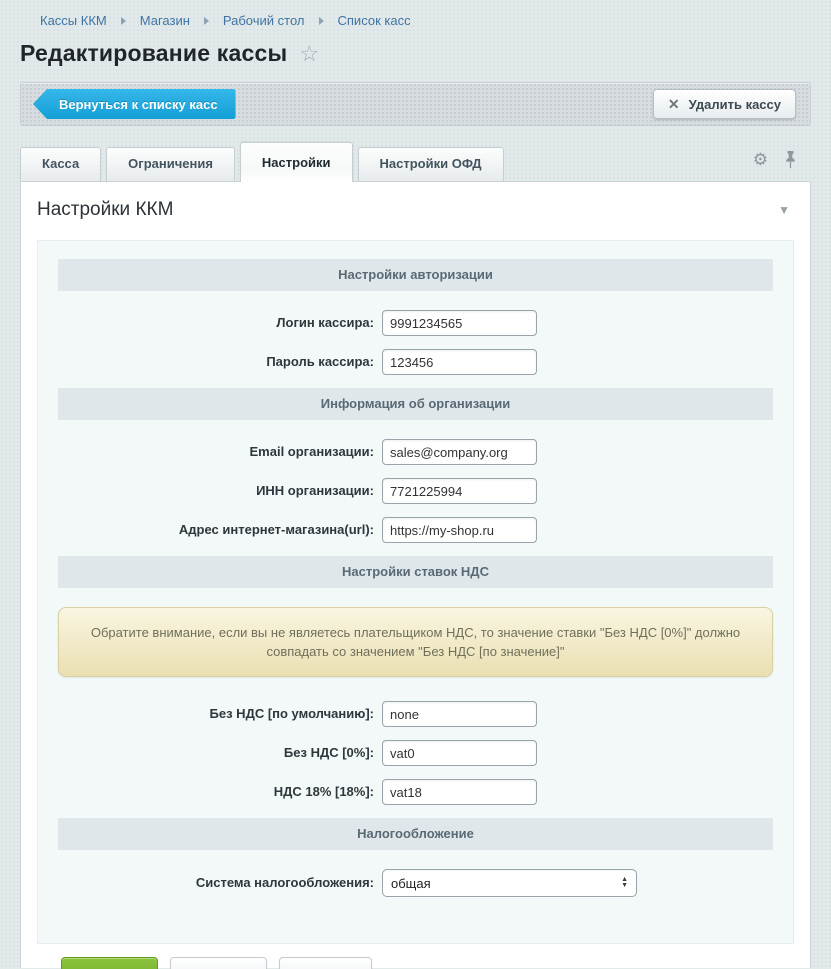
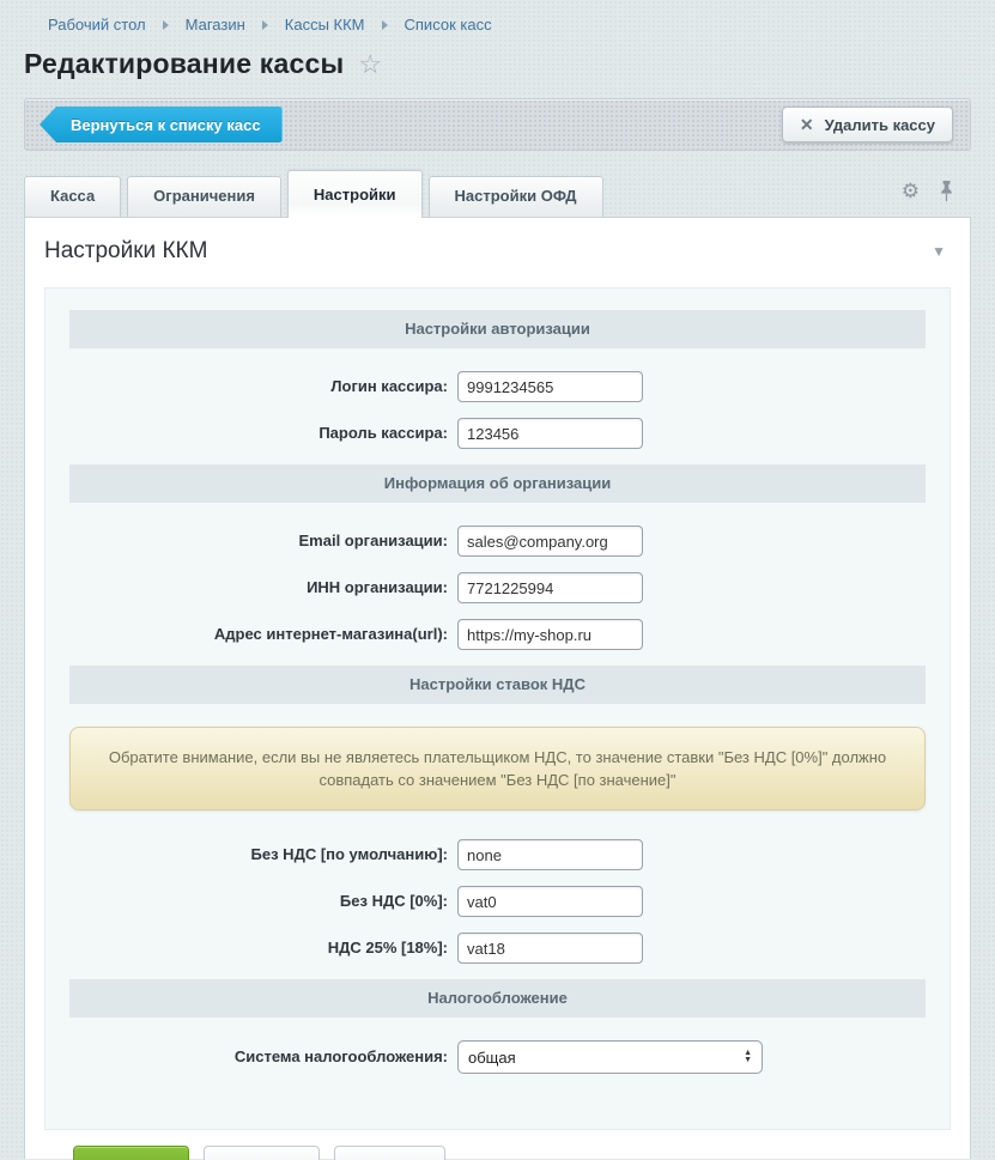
- Кассы ККМ
+ Рабочий стол
  Магазин
- Рабочий стол
+ Кассы ККМ
  Список касс
  Редактирование кассы
  ☆
  Вернуться к списку касс
  ✕
  Удалить кассу
  Касса
  Ограничения
  Настройки
  Настройки ОФД
  ⚙
  Настройки ККМ
  ▼
  Настройки авторизации
  Логин кассира:
  9991234565
  Пароль кассира:
  123456
  Информация об организации
  Email организации:
  sales@company.org
  ИНН организации:
  7721225994
  Адрес интернет-магазина(url):
  https://my-shop.ru
  Настройки ставок НДС
  Обратите внимание, если вы не являетесь плательщиком НДС, то значение ставки "Без НДС [0%]" должно совпадать со значением "Без НДС [по значение]"
  Без НДС [по умолчанию]:
  none
  Без НДС [0%]:
  vat0
- НДС 18% [18%]:
+ НДС 25% [18%]:
  vat18
  Налогообложение
  Система налогообложения:
  общая
